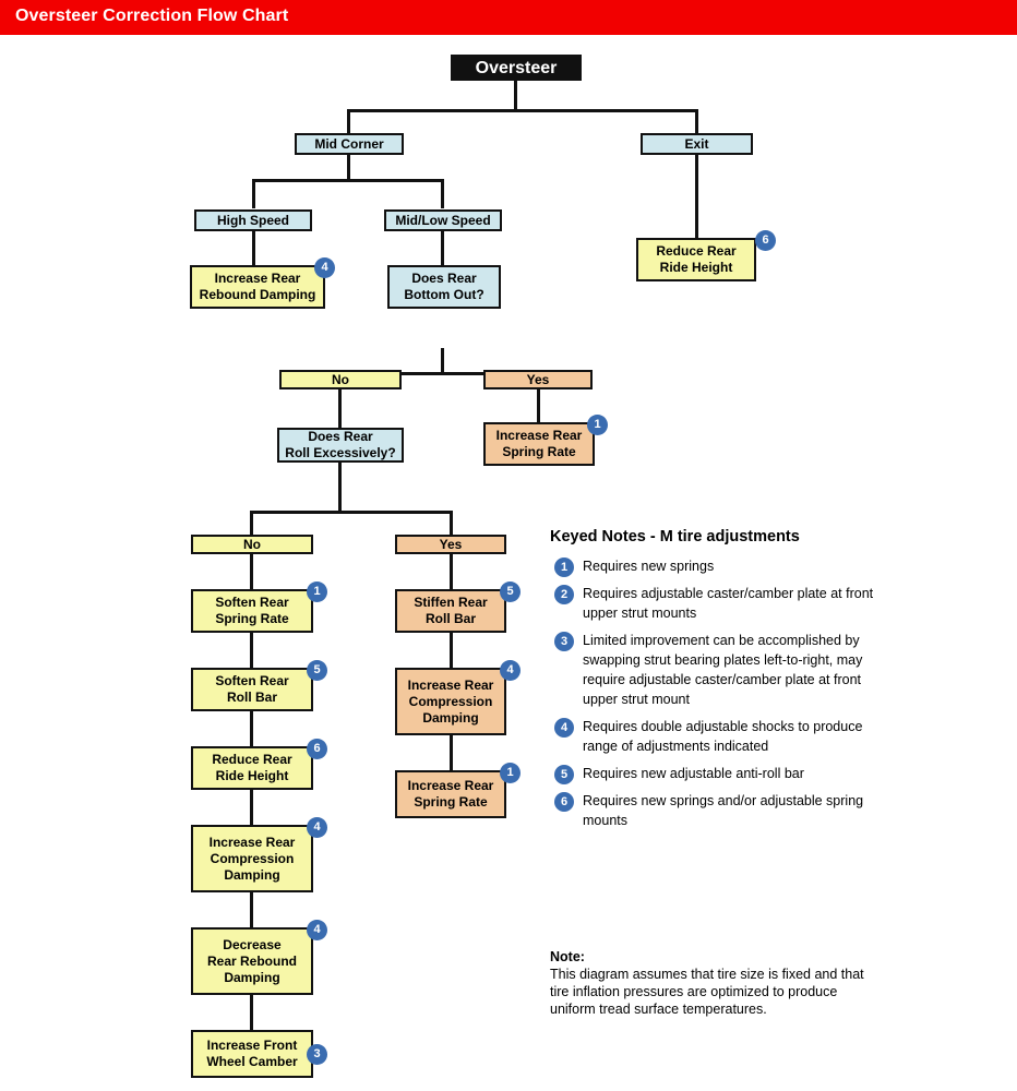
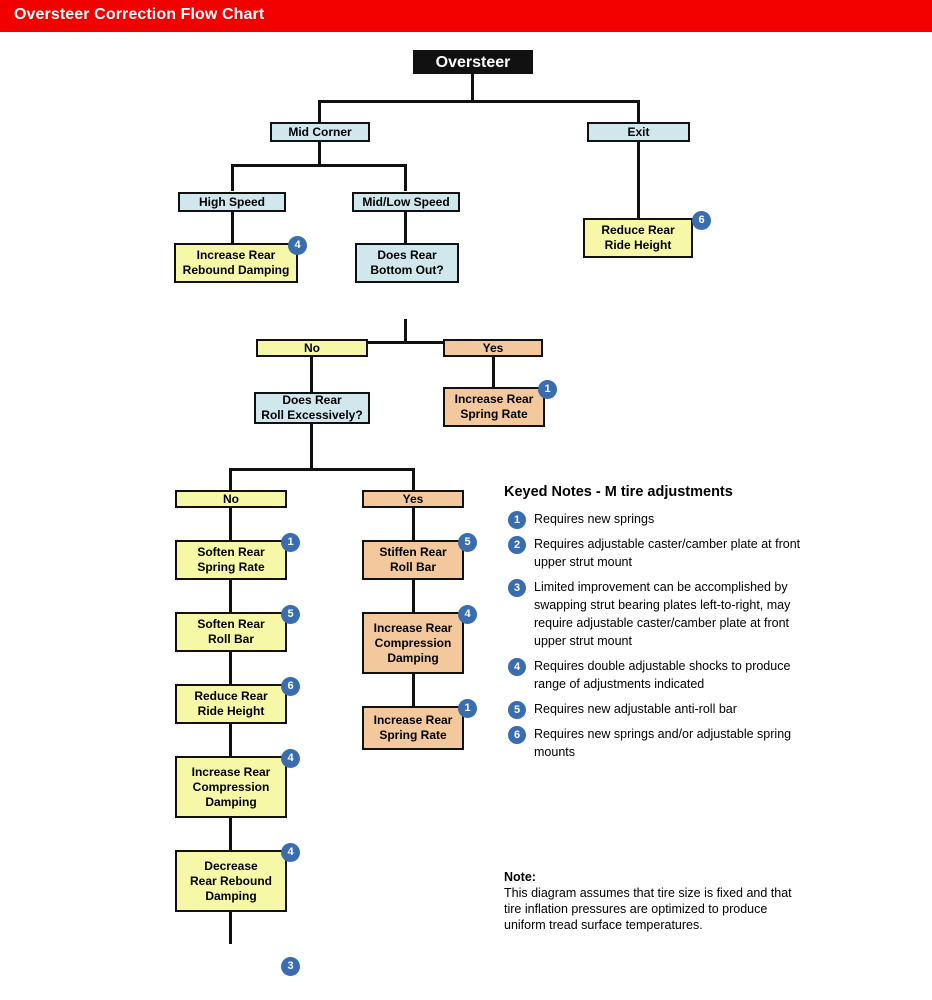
  Oversteer Correction Flow Chart
  Oversteer
  Mid Corner
  Exit
  High Speed
  Mid/Low Speed
  Reduce Rear
  Ride Height
  6
  Increase Rear
  Rebound Damping
  4
  Does Rear
  Bottom Out?
  No
  Yes
  Increase Rear
  Spring Rate
  1
  Does Rear
  Roll Excessively?
  No
  Yes
  Soften Rear
  Spring Rate
  1
  Soften Rear
  Roll Bar
  5
  Reduce Rear
  Ride Height
  6
  Increase Rear
  Compression
  Damping
  4
  Decrease
  Rear Rebound
  Damping
  4
- Increase Front
- Wheel Camber
  3
  Stiffen Rear
  Roll Bar
  5
  Increase Rear
  Compression
  Damping
  4
  Increase Rear
  Spring Rate
  1
  Keyed Notes - M tire adjustments
  1
  Requires new springs
  2
- Requires adjustable caster/camber plate at front upper strut mounts
+ Requires adjustable caster/camber plate at front upper strut mount
  3
  Limited improvement can be accomplished by swapping strut bearing plates left-to-right, may require adjustable caster/camber plate at front upper strut mount
  4
  Requires double adjustable shocks to produce range of adjustments indicated
  5
  Requires new adjustable anti-roll bar
  6
  Requires new springs and/or adjustable spring mounts
  Note:
  This diagram assumes that tire size is fixed and that tire inflation pressures are optimized to produce uniform tread surface temperatures.
